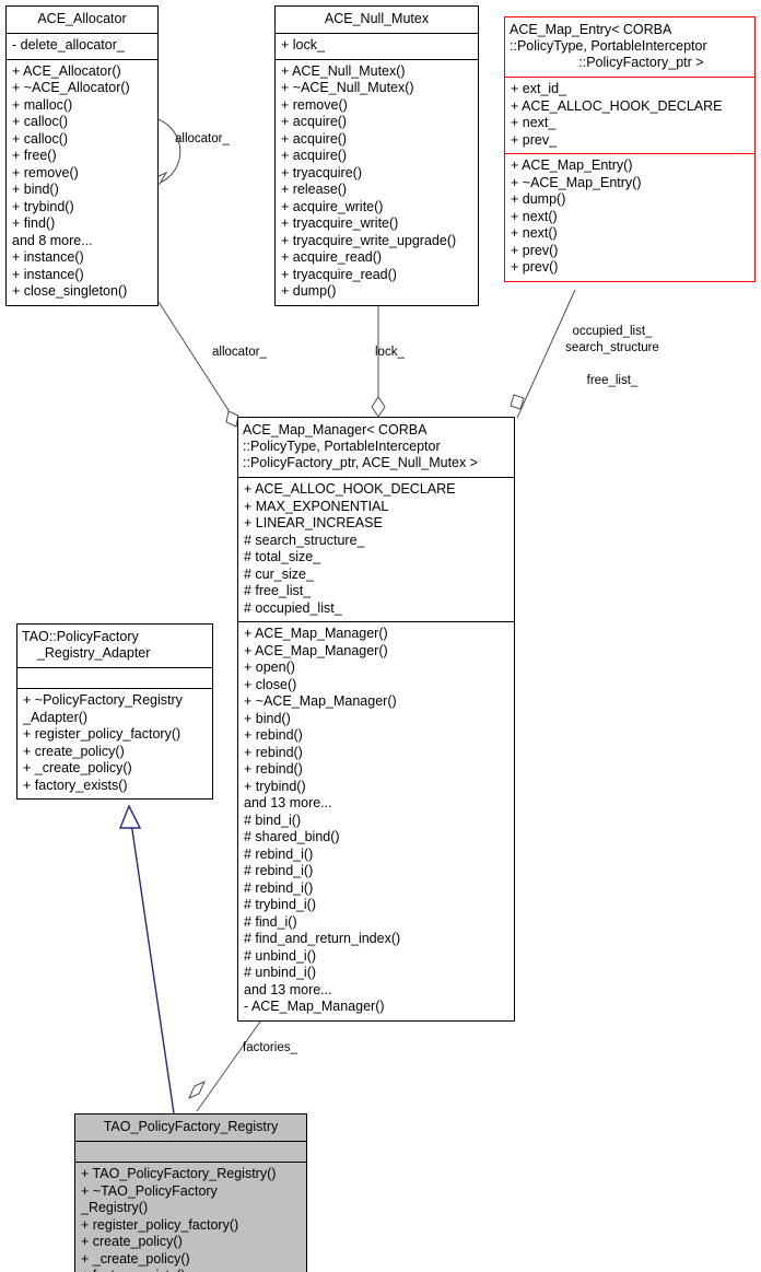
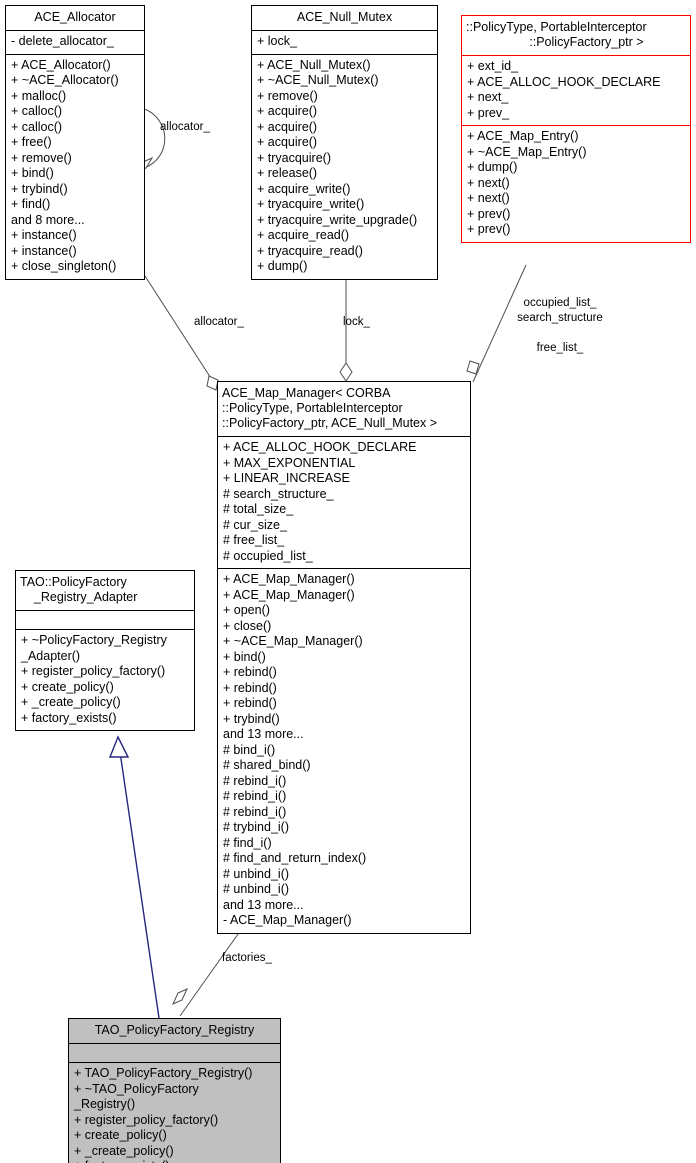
  allocator_
  allocator_
  lock_
  occupied_list_
  search_structure
  free_list_
  factories_
  ACE_Allocator
  - delete_allocator_
  + ACE_Allocator()
  + ~ACE_Allocator()
  + malloc()
  + calloc()
  + calloc()
  + free()
  + remove()
  + bind()
  + trybind()
  + find()
  and 8 more...
  + instance()
  + instance()
  + close_singleton()
  ACE_Null_Mutex
  + lock_
  + ACE_Null_Mutex()
  + ~ACE_Null_Mutex()
  + remove()
  + acquire()
  + acquire()
  + acquire()
  + tryacquire()
  + release()
  + acquire_write()
  + tryacquire_write()
  + tryacquire_write_upgrade()
  + acquire_read()
  + tryacquire_read()
  + dump()
- ACE_Map_Entry< CORBA
  ::PolicyType, PortableInterceptor
  ::PolicyFactory_ptr >
  + ext_id_
  + ACE_ALLOC_HOOK_DECLARE
  + next_
  + prev_
  + ACE_Map_Entry()
  + ~ACE_Map_Entry()
  + dump()
  + next()
  + next()
  + prev()
  + prev()
  ACE_Map_Manager< CORBA
  ::PolicyType, PortableInterceptor
  ::PolicyFactory_ptr, ACE_Null_Mutex >
  + ACE_ALLOC_HOOK_DECLARE
  + MAX_EXPONENTIAL
  + LINEAR_INCREASE
  # search_structure_
  # total_size_
  # cur_size_
  # free_list_
  # occupied_list_
  + ACE_Map_Manager()
  + ACE_Map_Manager()
  + open()
  + close()
  + ~ACE_Map_Manager()
  + bind()
  + rebind()
  + rebind()
  + rebind()
  + trybind()
  and 13 more...
  # bind_i()
  # shared_bind()
  # rebind_i()
  # rebind_i()
  # rebind_i()
  # trybind_i()
  # find_i()
  # find_and_return_index()
  # unbind_i()
  # unbind_i()
  and 13 more...
  - ACE_Map_Manager()
  TAO::PolicyFactory
  _Registry_Adapter
  + ~PolicyFactory_Registry
  _Adapter()
  + register_policy_factory()
  + create_policy()
  + _create_policy()
  + factory_exists()
  TAO_PolicyFactory_Registry
  + TAO_PolicyFactory_Registry()
  + ~TAO_PolicyFactory
  _Registry()
  + register_policy_factory()
  + create_policy()
  + _create_policy()
